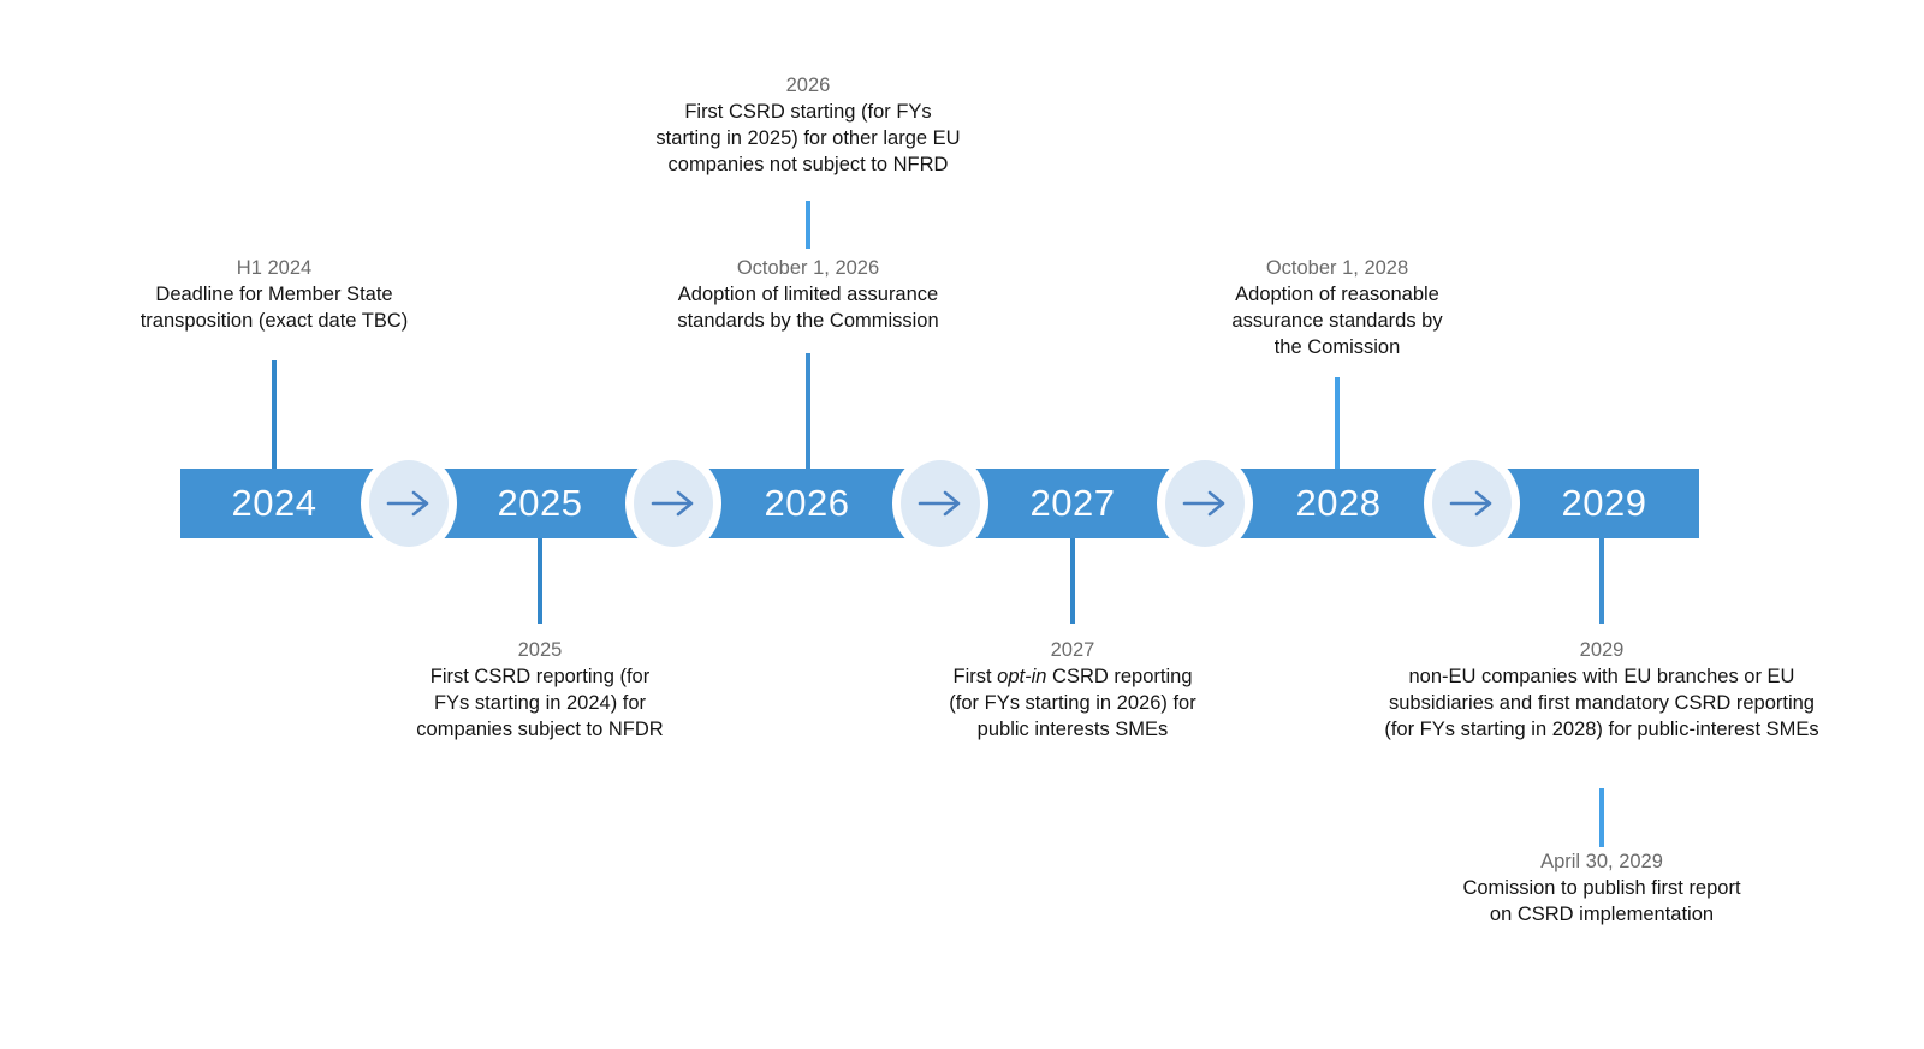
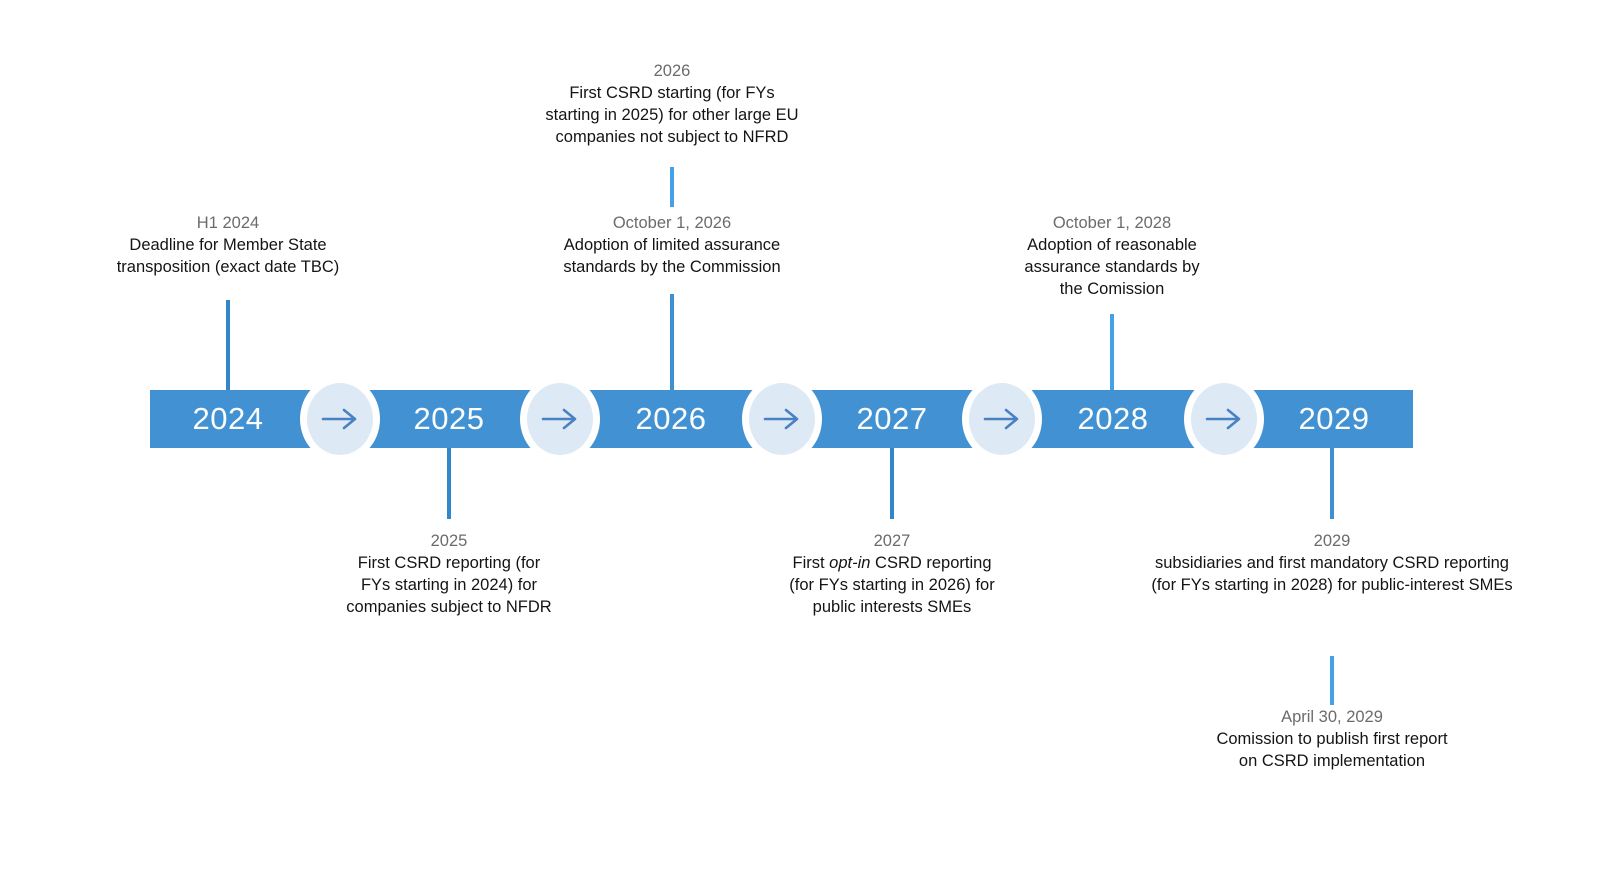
  2024
  2025
  2026
  2027
  2028
  2029
  H1 2024
  Deadline for Member State
  transposition (exact date TBC)
  2026
  First CSRD starting (for FYs
  starting in 2025) for other large EU
  companies not subject to NFRD
  October 1, 2026
  Adoption of limited assurance
  standards by the Commission
  October 1, 2028
  Adoption of reasonable
  assurance standards by
  the Comission
  2025
  First CSRD reporting (for
  FYs starting in 2024) for
  companies subject to NFDR
  2027
  First opt-in CSRD reporting
  (for FYs starting in 2026) for
  public interests SMEs
  2029
- non-EU companies with EU branches or EU
  subsidiaries and first mandatory CSRD reporting
  (for FYs starting in 2028) for public-interest SMEs
  April 30, 2029
  Comission to publish first report
  on CSRD implementation
